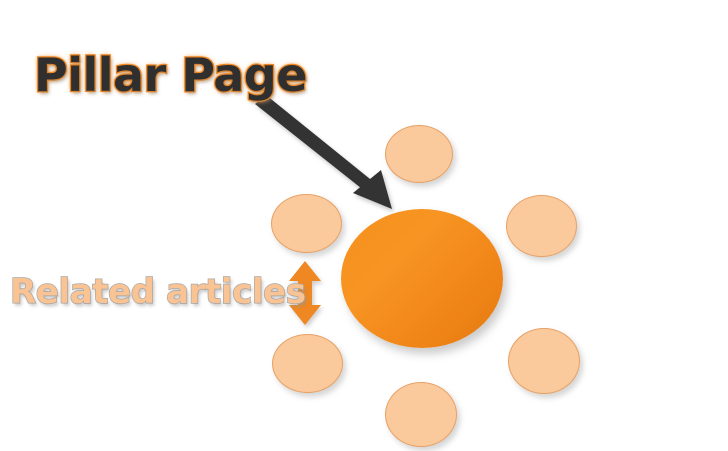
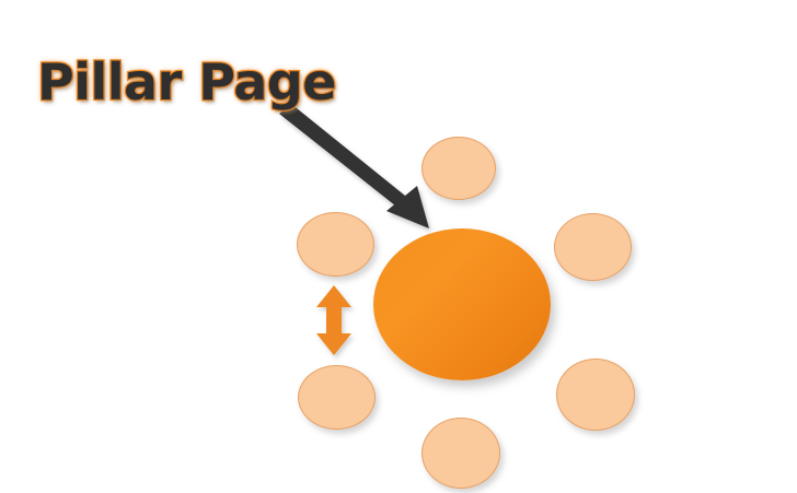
  Pillar Page
- Related articles
